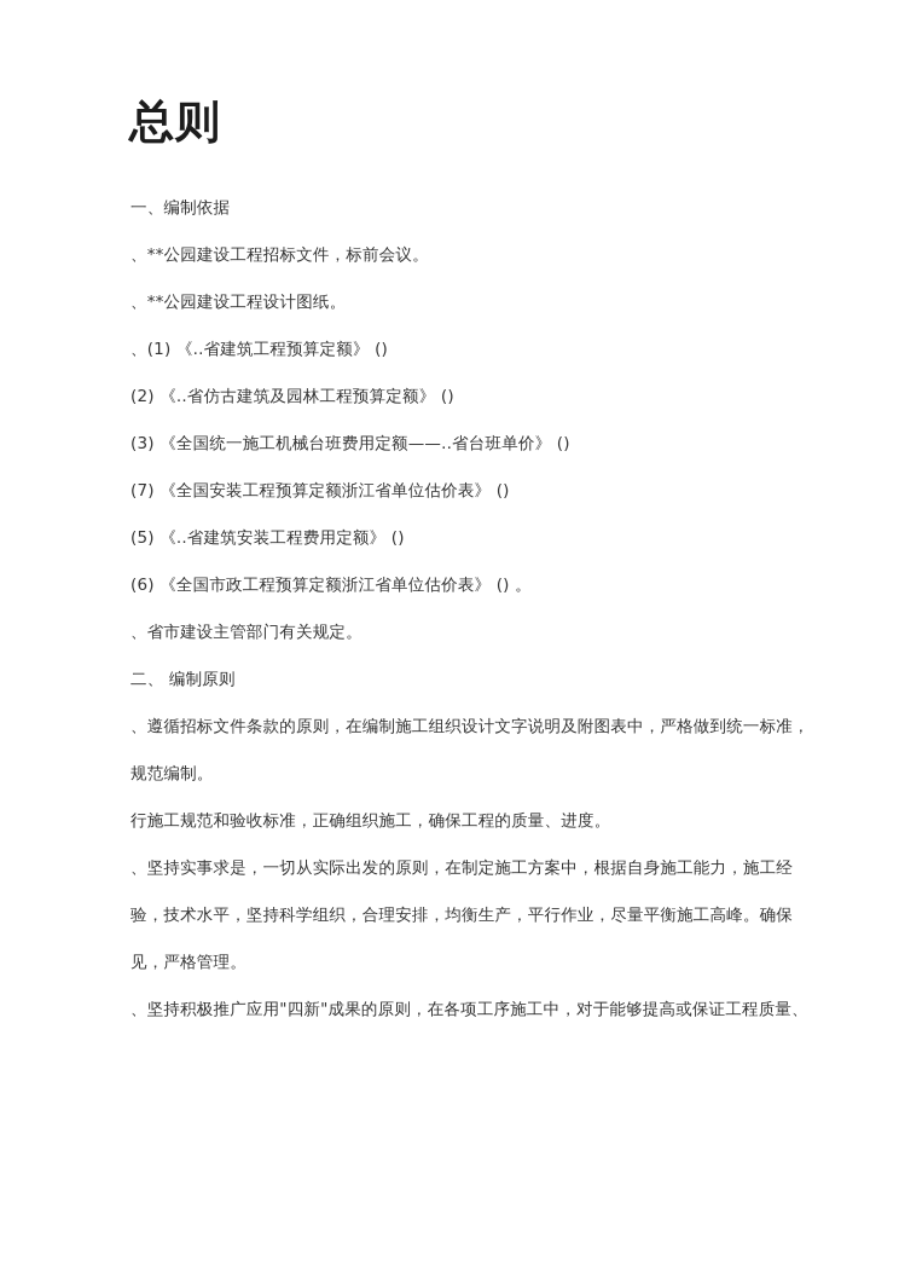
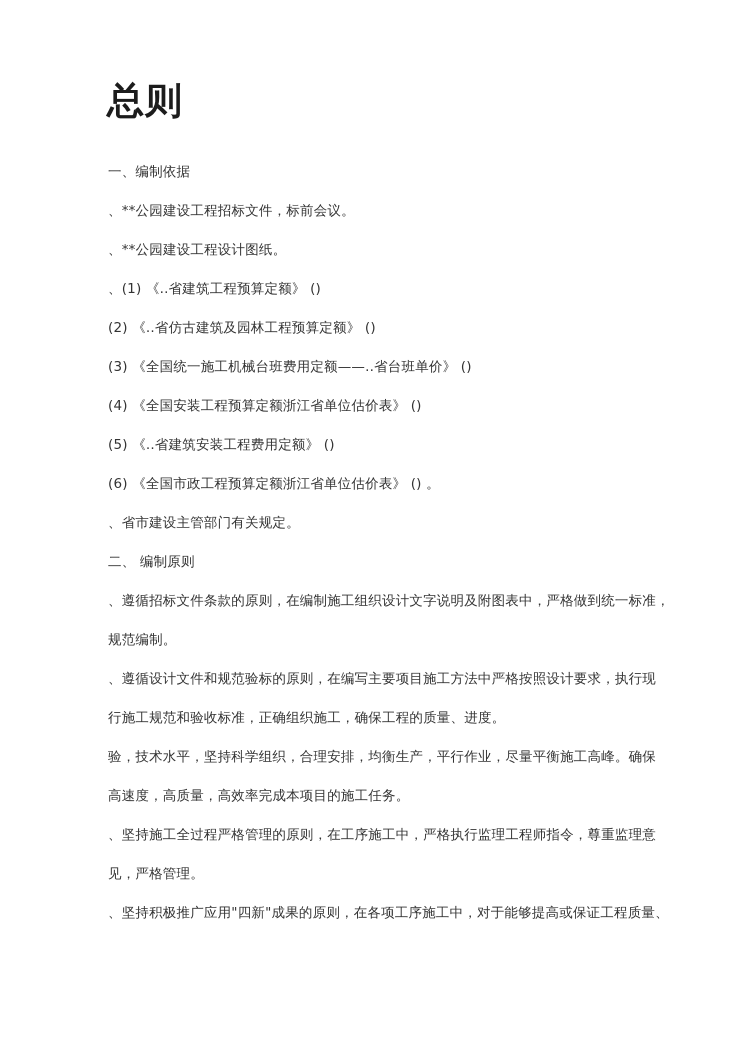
  总则
  一、编制依据
  、**公园建设工程招标文件，标前会议。
  、**公园建设工程设计图纸。
  、(1) 《..省建筑工程预算定额》 ()
  (2) 《..省仿古建筑及园林工程预算定额》 ()
  (3) 《全国统一施工机械台班费用定额——..省台班单价》 ()
- (7) 《全国安装工程预算定额浙江省单位估价表》 ()
+ (4) 《全国安装工程预算定额浙江省单位估价表》 ()
  (5) 《..省建筑安装工程费用定额》 ()
  (6) 《全国市政工程预算定额浙江省单位估价表》 () 。
  、省市建设主管部门有关规定。
  二、 编制原则
  、遵循招标文件条款的原则，在编制施工组织设计文字说明及附图表中，严格做到统一标准，
  规范编制。
+ 、遵循设计文件和规范验标的原则，在编写主要项目施工方法中严格按照设计要求，执行现
  行施工规范和验收标准，正确组织施工，确保工程的质量、进度。
- 、坚持实事求是，一切从实际出发的原则，在制定施工方案中，根据自身施工能力，施工经
  验，技术水平，坚持科学组织，合理安排，均衡生产，平行作业，尽量平衡施工高峰。确保
+ 高速度，高质量，高效率完成本项目的施工任务。
+ 、坚持施工全过程严格管理的原则，在工序施工中，严格执行监理工程师指令，尊重监理意
  见，严格管理。
  、坚持积极推广应用"四新"成果的原则，在各项工序施工中，对于能够提高或保证工程质量、
